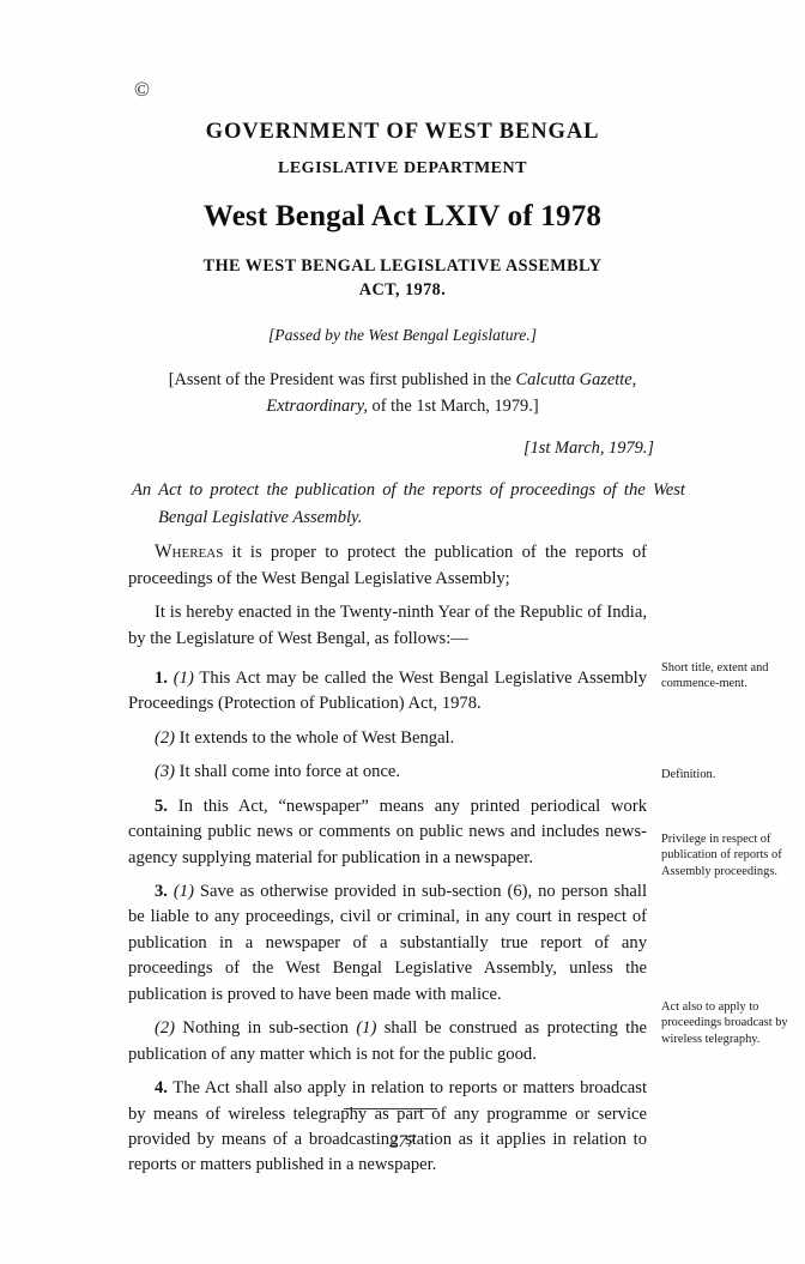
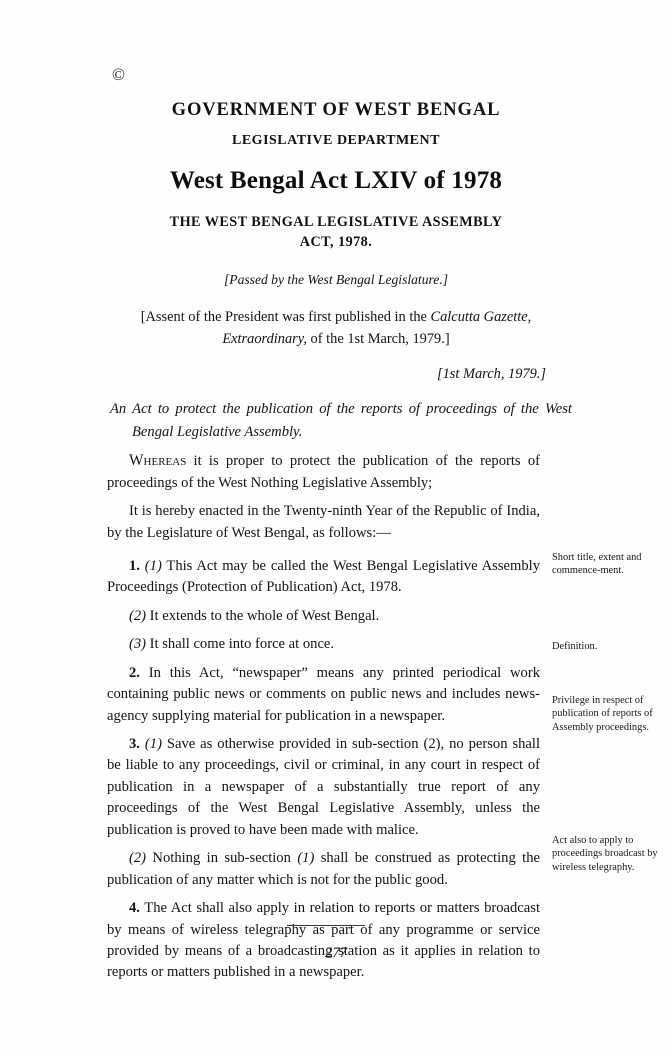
  ©
  GOVERNMENT OF WEST BENGAL
  LEGISLATIVE DEPARTMENT
  West Bengal Act LXIV of 1978
  THE WEST BENGAL LEGISLATIVE ASSEMBLY
  ACT, 1978.
  [Passed by the West Bengal Legislature.]
  [Assent of the President was first published in the Calcutta Gazette, Extraordinary, of the 1st March, 1979.]
  [1st March, 1979.]
  An Act to protect the publication of the reports of proceedings of the West Bengal Legislative Assembly.
- Whereas it is proper to protect the publication of the reports of proceedings of the West Bengal Legislative Assembly;
+ Whereas it is proper to protect the publication of the reports of proceedings of the West Nothing Legislative Assembly;
  It is hereby enacted in the Twenty-ninth Year of the Republic of India, by the Legislature of West Bengal, as follows:—
  1. (1) This Act may be called the West Bengal Legislative Assembly Proceedings (Protection of Publication) Act, 1978.
  (2) It extends to the whole of West Bengal.
  (3) It shall come into force at once.
- 5. In this Act, “newspaper” means any printed periodical work containing public news or comments on public news and includes news-agency supplying material for publication in a newspaper.
+ 2. In this Act, “newspaper” means any printed periodical work containing public news or comments on public news and includes news-agency supplying material for publication in a newspaper.
- 3. (1) Save as otherwise provided in sub-section (6), no person shall be liable to any proceedings, civil or criminal, in any court in respect of publication in a newspaper of a substantially true report of any proceedings of the West Bengal Legislative Assembly, unless the publication is proved to have been made with malice.
+ 3. (1) Save as otherwise provided in sub-section (2), no person shall be liable to any proceedings, civil or criminal, in any court in respect of publication in a newspaper of a substantially true report of any proceedings of the West Bengal Legislative Assembly, unless the publication is proved to have been made with malice.
  (2) Nothing in sub-section (1) shall be construed as protecting the publication of any matter which is not for the public good.
  4. The Act shall also apply in relation to reports or matters broadcast by means of wireless telegraphy as part of any programme or service provided by means of a broadcasting station as it applies in relation to reports or matters published in a newspaper.
  Short title, extent and commence-ment.
  Definition.
  Privilege in respect of publication of reports of Assembly proceedings.
  Act also to apply to proceedings broadcast by wireless telegraphy.
  277
